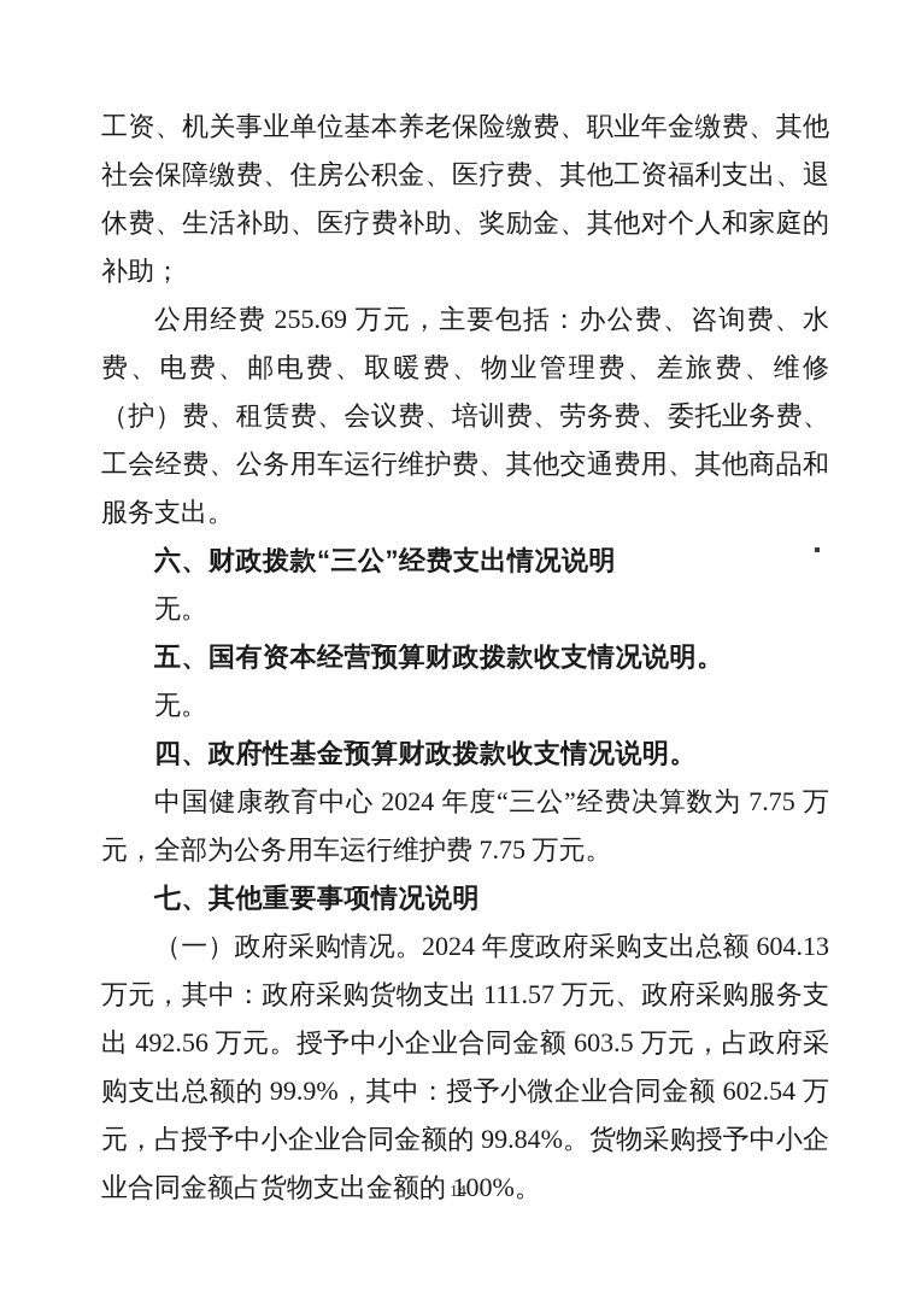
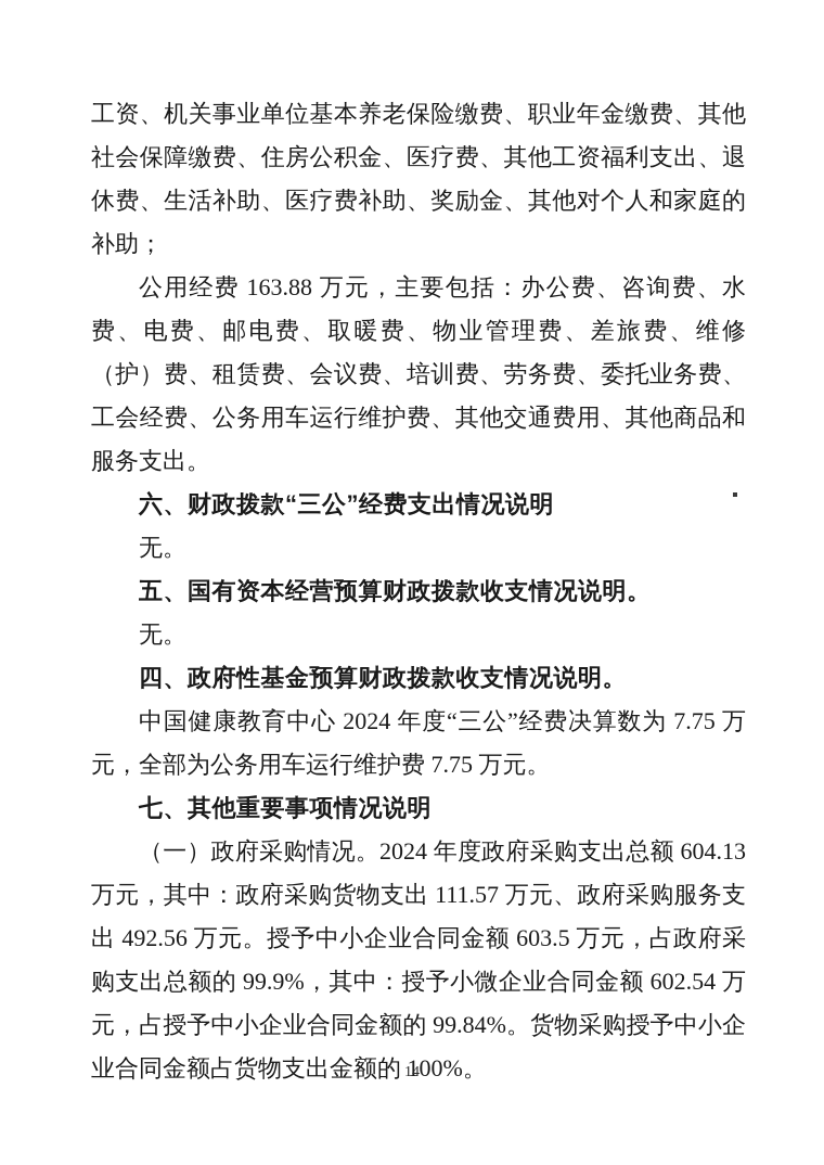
  工资、机关事业单位基本养老保险缴费、职业年金缴费、其他社会保障缴费、住房公积金、医疗费、其他工资福利支出、退休费、生活补助、医疗费补助、奖励金、其他对个人和家庭的补助；
- 公用经费 255.69 万元，主要包括：办公费、咨询费、水费、电费、邮电费、取暖费、物业管理费、差旅费、维修（护）费、租赁费、会议费、培训费、劳务费、委托业务费、工会经费、公务用车运行维护费、其他交通费用、其他商品和服务支出。
+ 公用经费 163.88 万元，主要包括：办公费、咨询费、水费、电费、邮电费、取暖费、物业管理费、差旅费、维修（护）费、租赁费、会议费、培训费、劳务费、委托业务费、工会经费、公务用车运行维护费、其他交通费用、其他商品和服务支出。
  六、财政拨款“三公”经费支出情况说明
  无。
  五、国有资本经营预算财政拨款收支情况说明。
  无。
  四、政府性基金预算财政拨款收支情况说明。
  中国健康教育中心 2024 年度“三公”经费决算数为 7.75 万元，全部为公务用车运行维护费 7.75 万元。
  七、其他重要事项情况说明
  （一）政府采购情况。2024 年度政府采购支出总额 604.13 万元，其中：政府采购货物支出 111.57 万元、政府采购服务支出 492.56 万元。授予中小企业合同金额 603.5 万元，占政府采购支出总额的 99.9%，其中：授予小微企业合同金额 602.54 万元，占授予中小企业合同金额的 99.84%。货物采购授予中小企业合同金额占货物支出金额的 100%。
  14
